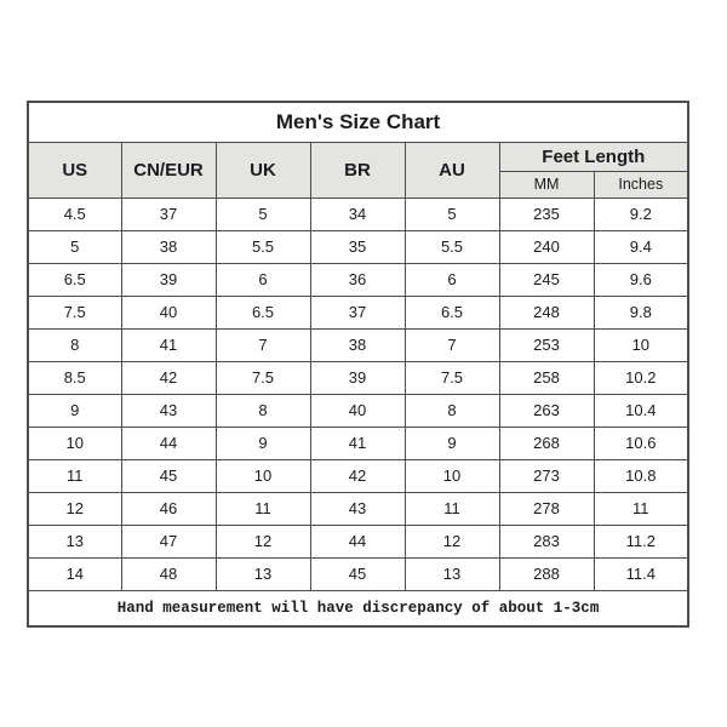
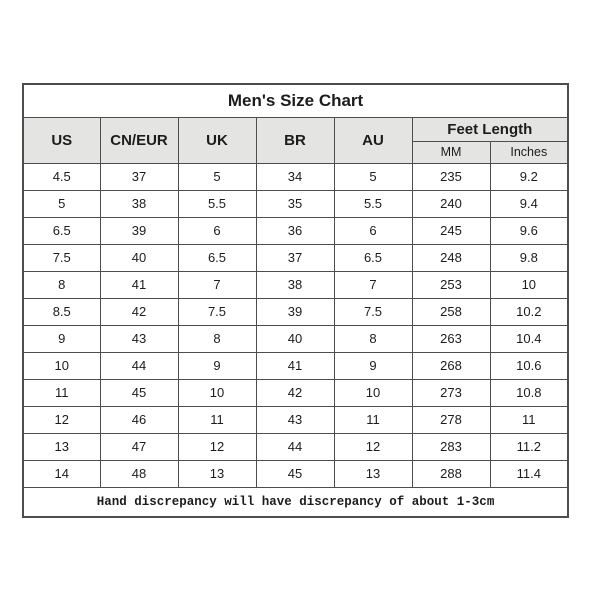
  Men's Size Chart
  US	CN/EUR	UK	BR	AU	Feet Length
  MM	Inches
  4.5	37	5	34	5	235	9.2
  5	38	5.5	35	5.5	240	9.4
  6.5	39	6	36	6	245	9.6
  7.5	40	6.5	37	6.5	248	9.8
  8	41	7	38	7	253	10
  8.5	42	7.5	39	7.5	258	10.2
  9	43	8	40	8	263	10.4
  10	44	9	41	9	268	10.6
  11	45	10	42	10	273	10.8
  12	46	11	43	11	278	11
  13	47	12	44	12	283	11.2
  14	48	13	45	13	288	11.4
- Hand measurement will have discrepancy of about 1-3cm
+ Hand discrepancy will have discrepancy of about 1-3cm
